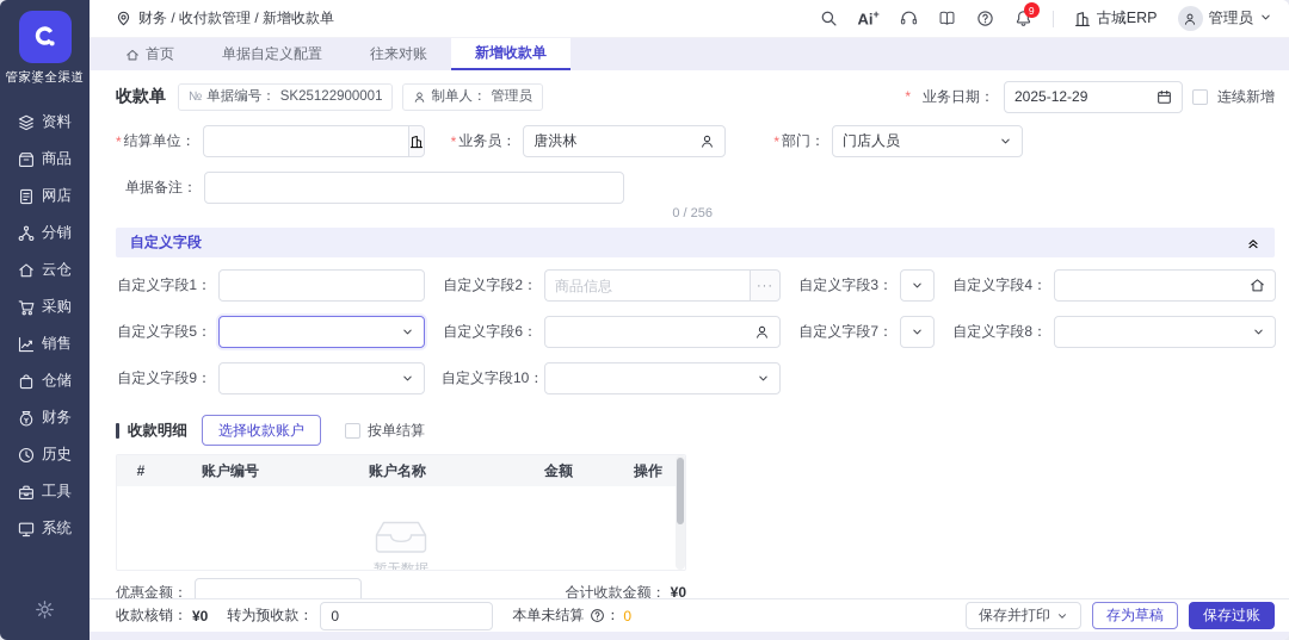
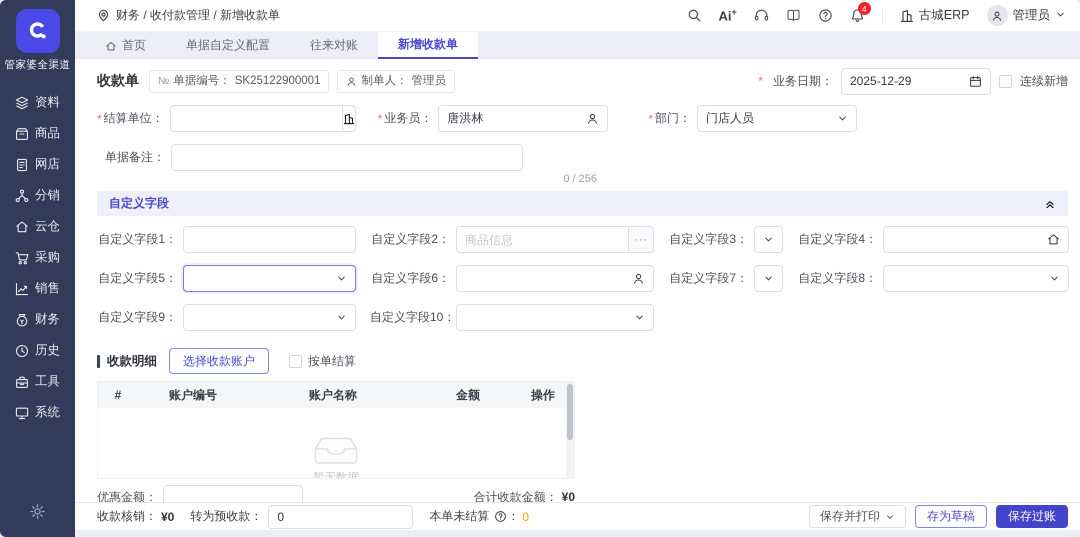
  管家婆全渠道
  资料
  商品
  网店
  分销
  云仓
  采购
  销售
- 仓储
  财务
  历史
  工具
  系统
  财务 / 收付款管理 / 新增收款单
  Ai+
- 9
+ 4
  古城ERP
  管理员
  首页
  单据自定义配置
  往来对账
  新增收款单
  收款单
  №
  单据编号：
  SK25122900001
  制单人：
  管理员
  *
  业务日期：
  2025-12-29
  连续新增
  *
  结算单位：
  *
  业务员：
  唐洪林
  *
  部门：
  门店人员
  单据备注：
  0 / 256
  自定义字段
  自定义字段1：
  自定义字段2：
  商品信息
  ···
  自定义字段3：
  自定义字段4：
  自定义字段5：
  自定义字段6：
  自定义字段7：
  自定义字段8：
  自定义字段9：
  自定义字段10：
  收款明细
  选择收款账户
  按单结算
  #
  账户编号
  账户名称
  金额
  操作
  优惠金额：
  合计收款金额：
  ¥0
  收款核销：
  ¥0
  转为预收款：
  0
  本单未结算
  ：
  0
  保存并打印
  存为草稿
  保存过账
